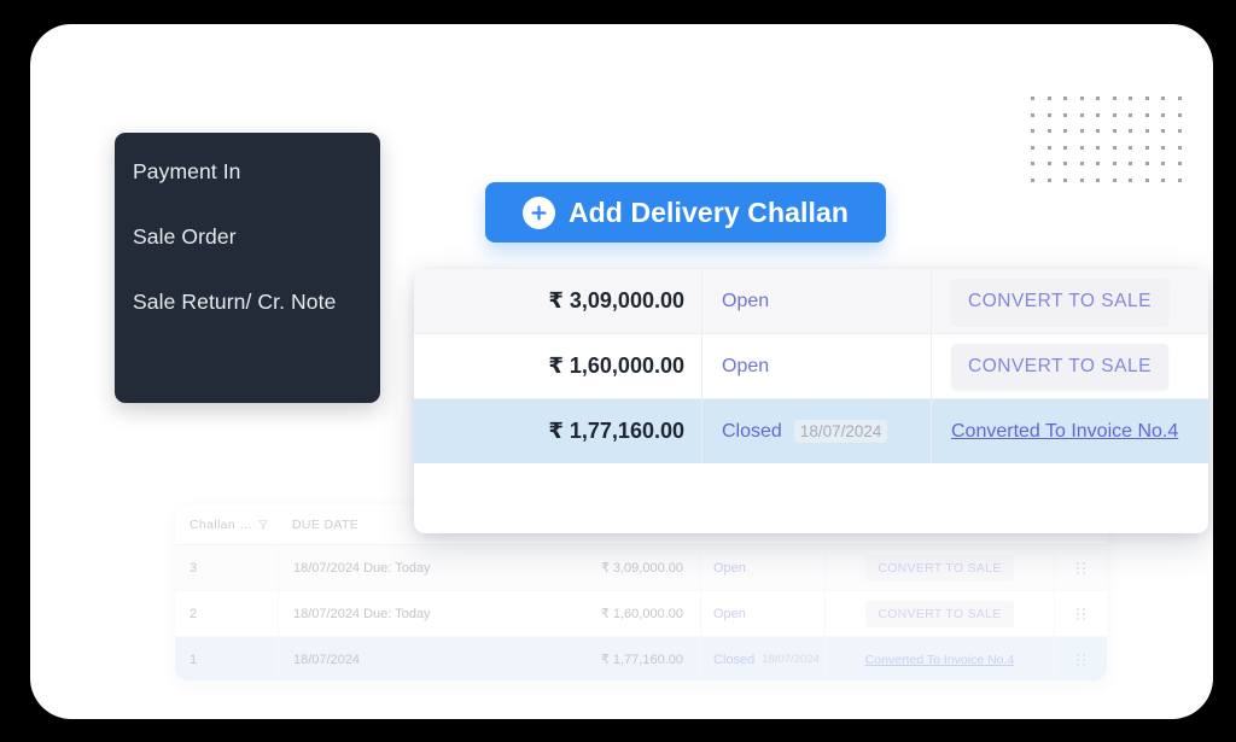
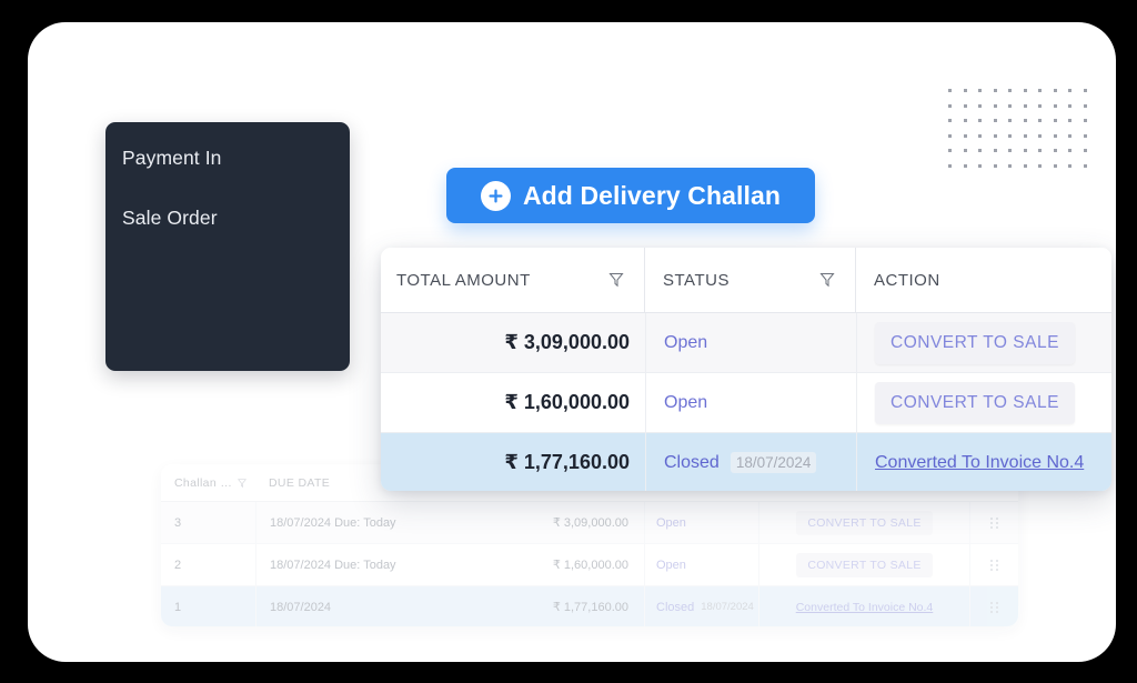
  Payment In
  Sale Order
- Sale Return/ Cr. Note
  Challan …
  DUE DATE
  3
  18/07/2024 Due: Today
  ₹ 3,09,000.00
  Open
  CONVERT TO SALE
  2
  18/07/2024 Due: Today
  ₹ 1,60,000.00
  Open
  CONVERT TO SALE
  1
  18/07/2024
  ₹ 1,77,160.00
  Closed
  18/07/2024
  Converted To Invoice No.4
  Add Delivery Challan
+ TOTAL AMOUNT
+ STATUS
+ ACTION
  ₹ 3,09,000.00
  Open
  CONVERT TO SALE
  ₹ 1,60,000.00
  Open
  CONVERT TO SALE
  ₹ 1,77,160.00
  Closed
  18/07/2024
  Converted To Invoice No.4
